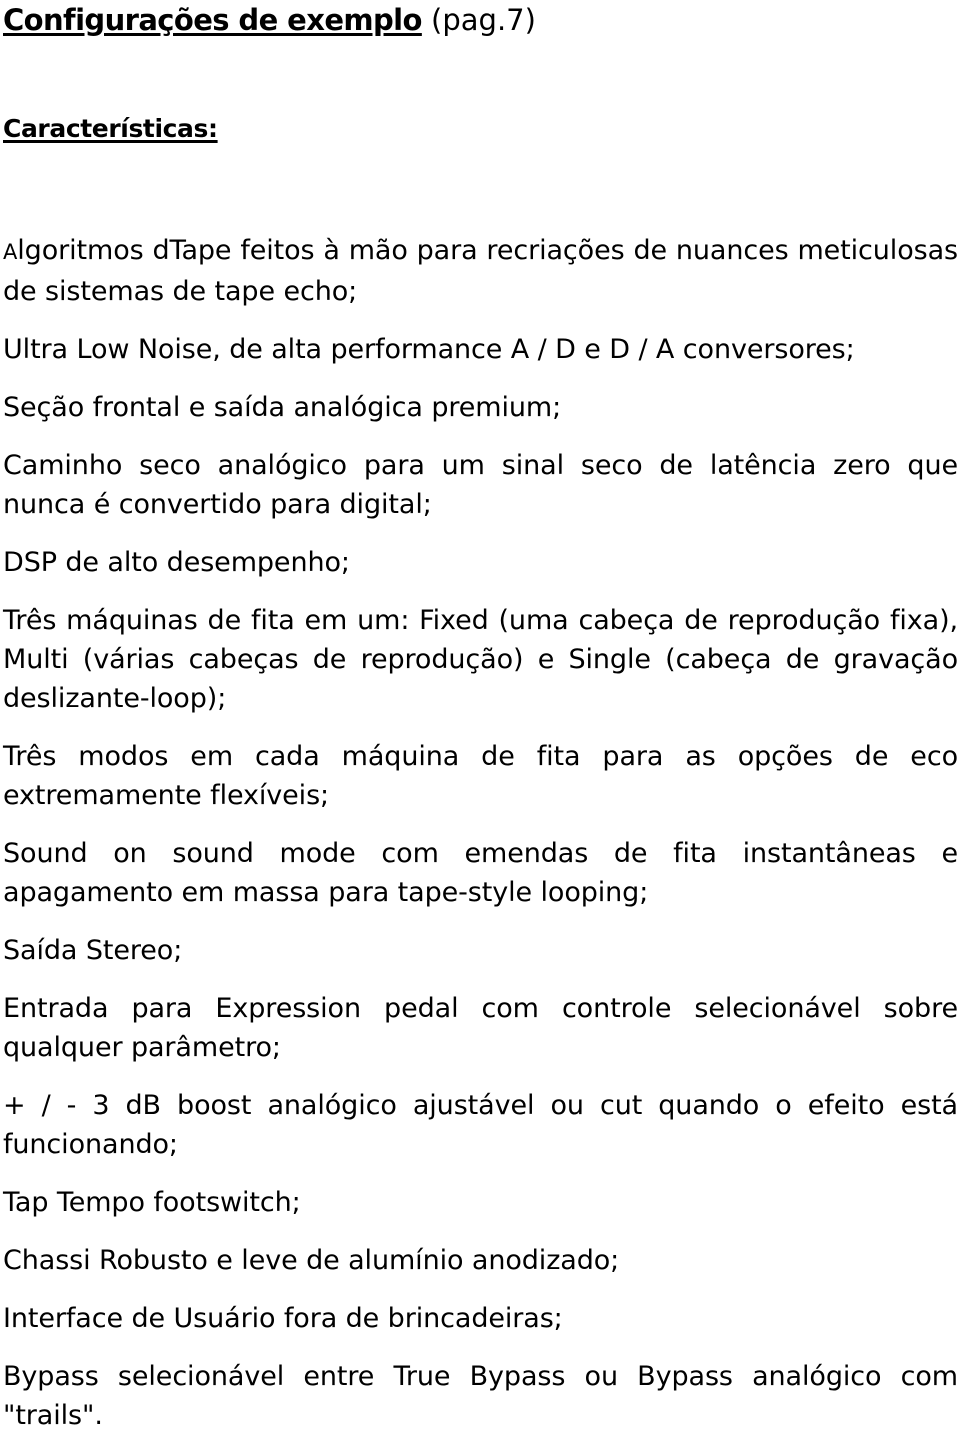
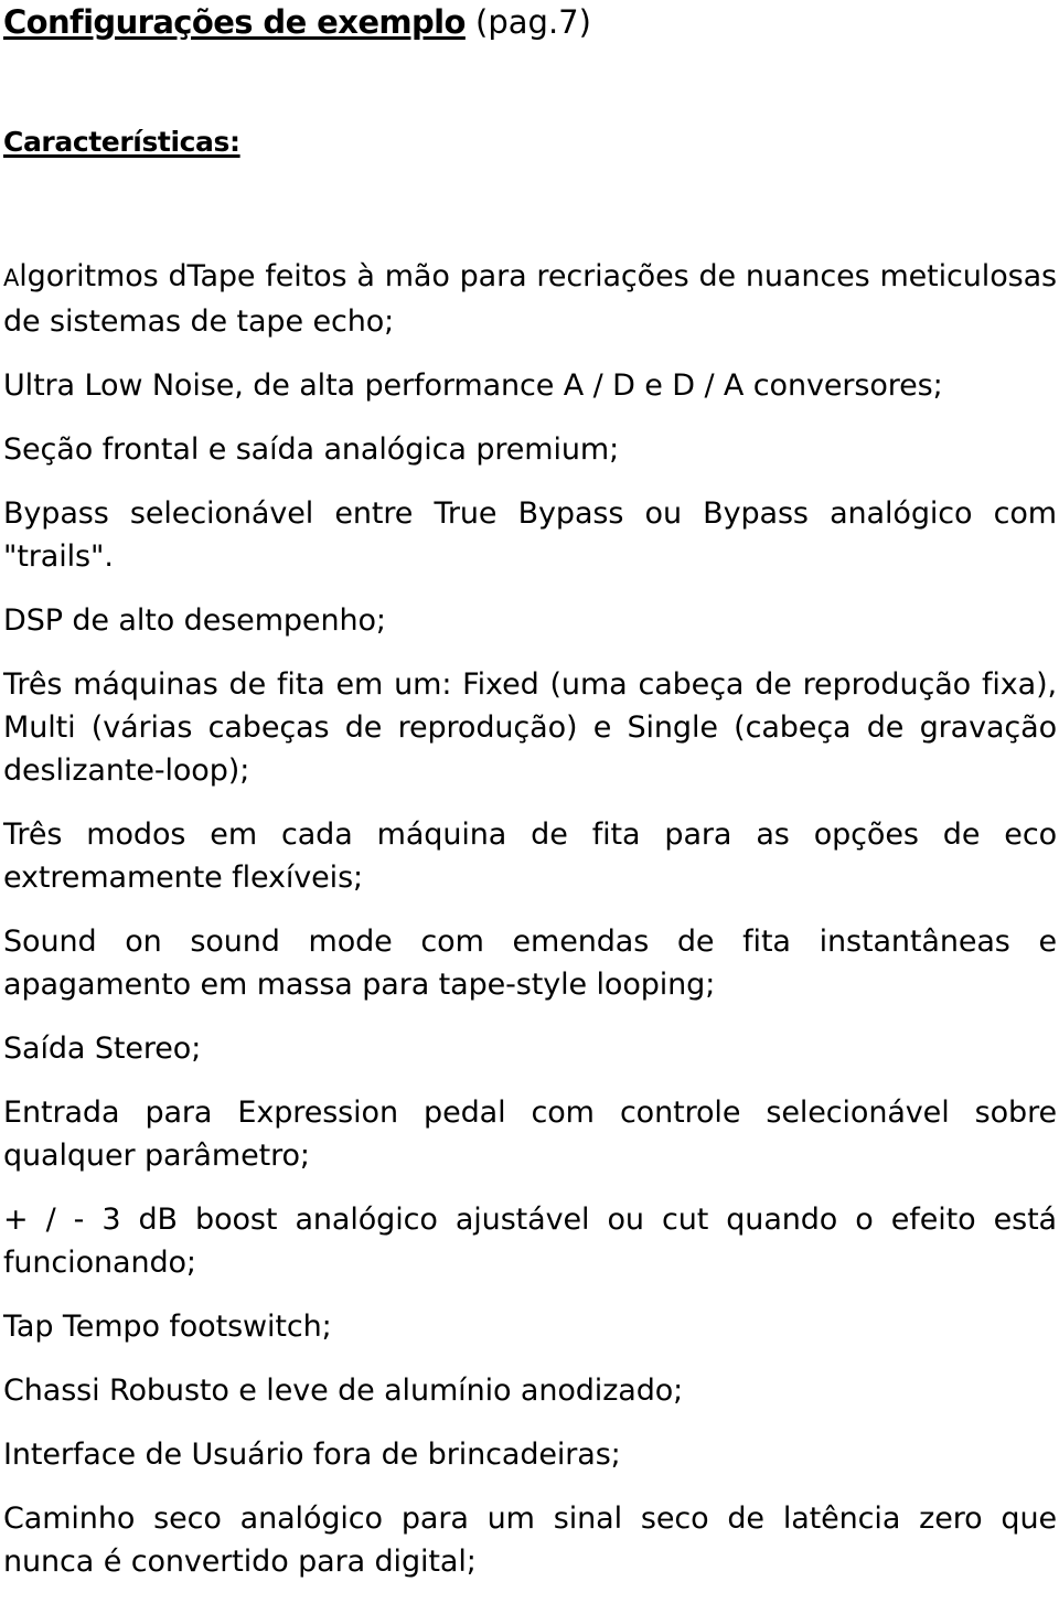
  Configurações de exemplo (pag.7)
  Características:
  Algoritmos dTape feitos à mão para recriações de nuances meticulosas de sistemas de tape echo;
  Ultra Low Noise, de alta performance A / D e D / A conversores;
  Seção frontal e saída analógica premium;
- Caminho seco analógico para um sinal seco de latência zero que nunca é convertido para digital;
+ Bypass selecionável entre True Bypass ou Bypass analógico com "trails".
  DSP de alto desempenho;
  Três máquinas de fita em um: Fixed (uma cabeça de reprodução fixa), Multi (várias cabeças de reprodução) e Single (cabeça de gravação deslizante-loop);
  Três modos em cada máquina de fita para as opções de eco extremamente flexíveis;
  Sound on sound mode com emendas de fita instantâneas e apagamento em massa para tape-style looping;
  Saída Stereo;
  Entrada para Expression pedal com controle selecionável sobre qualquer parâmetro;
  + / - 3 dB boost analógico ajustável ou cut quando o efeito está funcionando;
  Tap Tempo footswitch;
  Chassi Robusto e leve de alumínio anodizado;
  Interface de Usuário fora de brincadeiras;
- Bypass selecionável entre True Bypass ou Bypass analógico com "trails".
+ Caminho seco analógico para um sinal seco de latência zero que nunca é convertido para digital;
